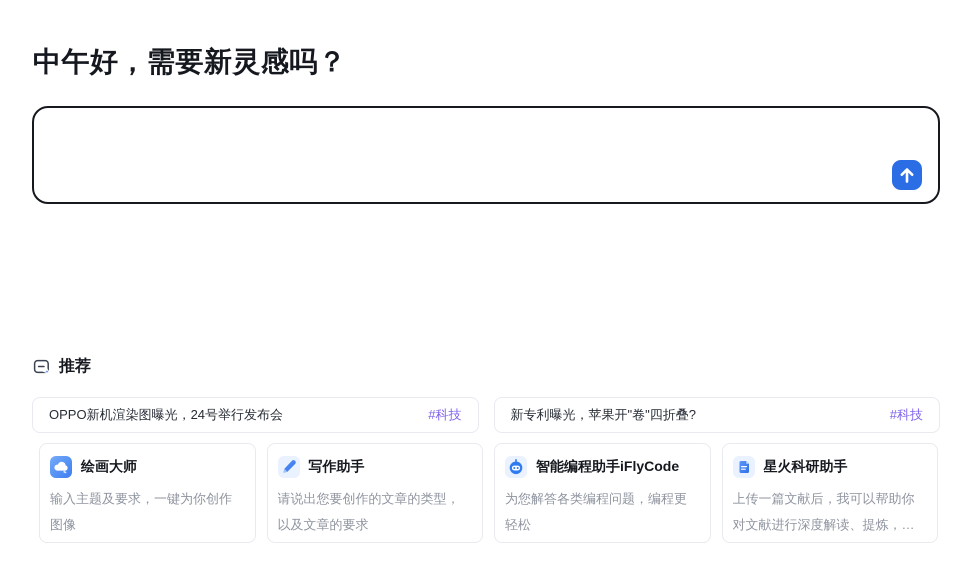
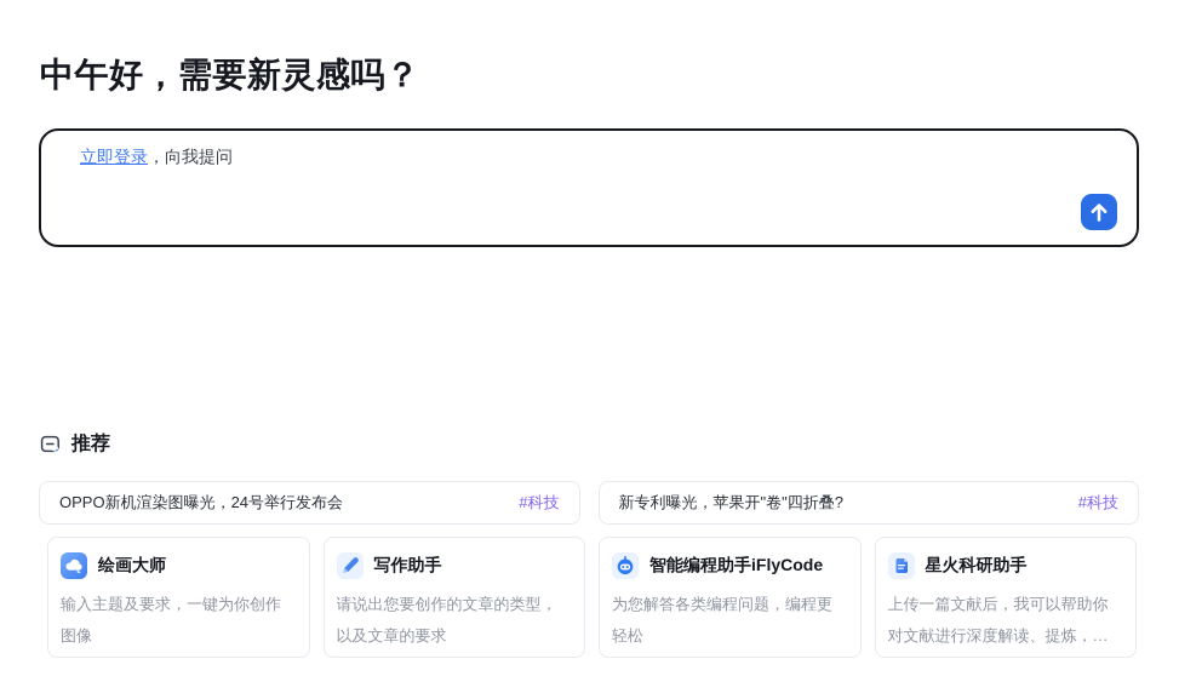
  中午好，需要新灵感吗？
+ 立即登录，向我提问
  推荐
  OPPO新机渲染图曝光，24号举行发布会
  #科技
  新专利曝光，苹果开"卷"四折叠?
  #科技
  绘画大师
  输入主题及要求，一键为你创作图像
  写作助手
  请说出您要创作的文章的类型，以及文章的要求
  智能编程助手iFlyCode
  为您解答各类编程问题，编程更轻松
  星火科研助手
  上传一篇文献后，我可以帮助你对文献进行深度解读、提炼，提
